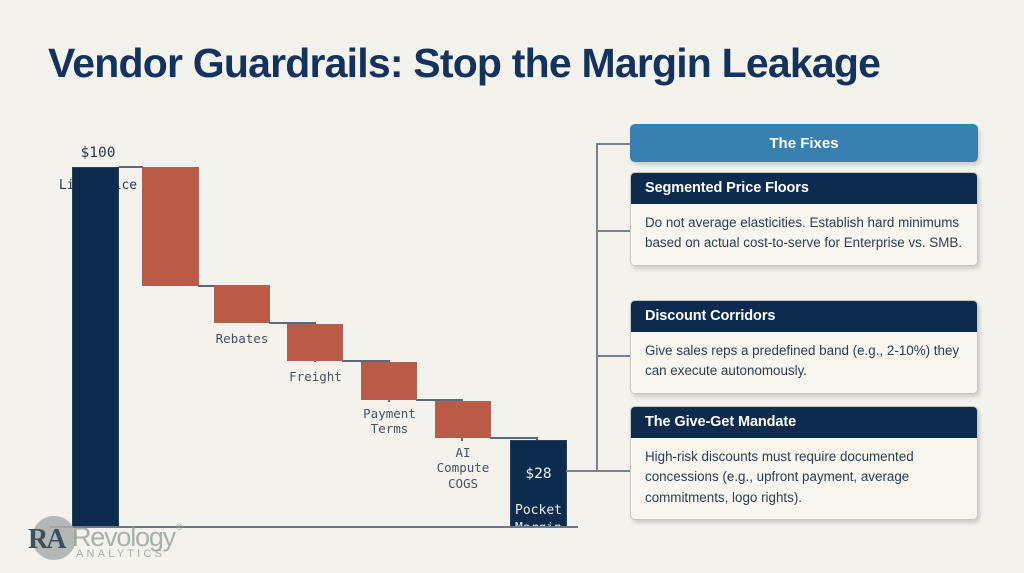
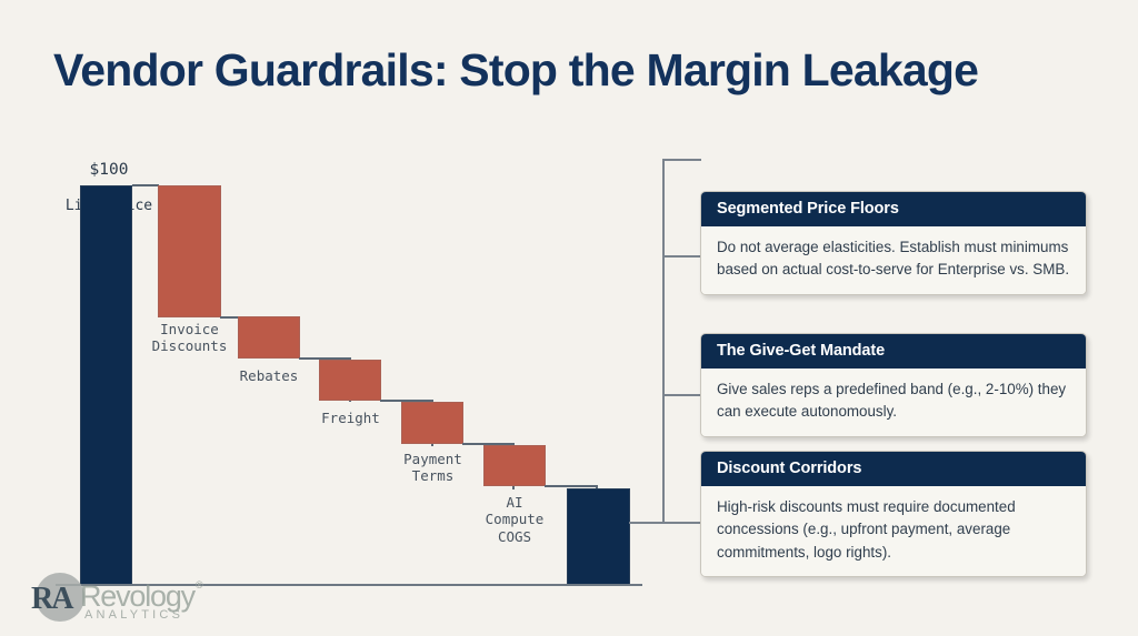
  Vendor Guardrails: Stop the Margin Leakage
  $100
+ Invoice
+ Discounts
  Rebates
  Freight
  Payment
  Terms
  AI
  Compute
  COGS
- $28
- Pocket
- Margin
- The Fixes
  Segmented Price Floors
- Do not average elasticities. Establish hard minimums based on actual cost-to-serve for Enterprise vs. SMB.
+ Do not average elasticities. Establish must minimums based on actual cost-to-serve for Enterprise vs. SMB.
- Discount Corridors
+ The Give-Get Mandate
  Give sales reps a predefined band (e.g., 2-10%) they can execute autonomously.
- The Give-Get Mandate
+ Discount Corridors
  High-risk discounts must require documented concessions (e.g., upfront payment, average commitments, logo rights).
  RA
  Revology
  ®
  ANALYTICS
